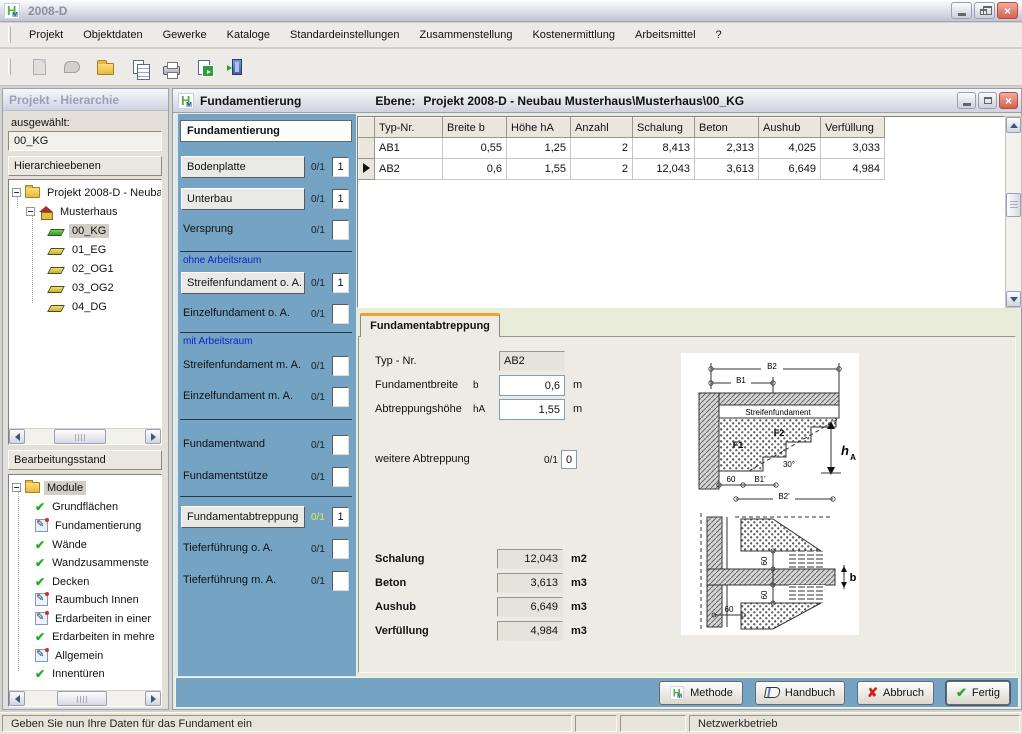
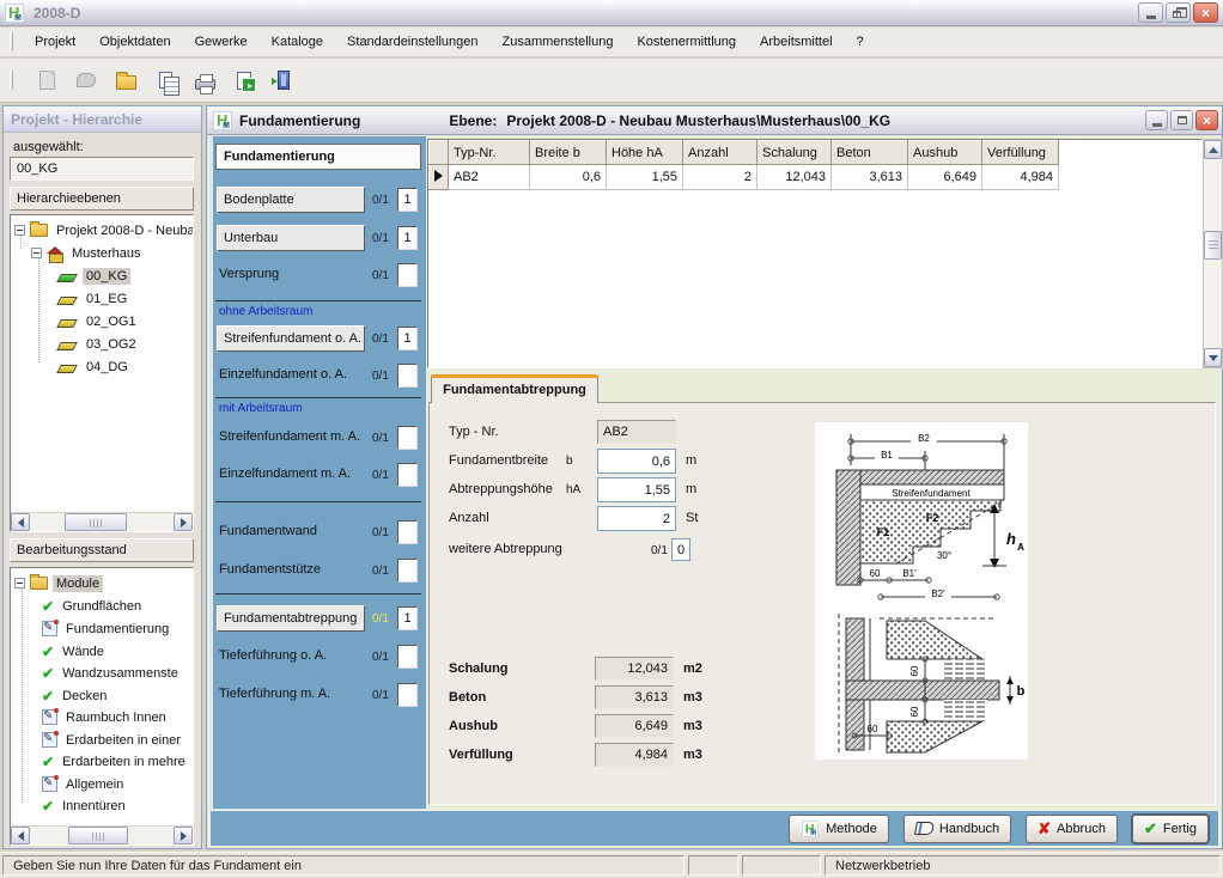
  H
  2008-D
  ×
  Projekt
  Objektdaten
  Gewerke
  Kataloge
  Standardeinstellungen
  Zusammenstellung
  Kostenermittlung
  Arbeitsmittel
  ?
  Projekt - Hierarchie
  ausgewählt:
  00_KG
  Hierarchieebenen
  Projekt 2008-D - Neuba
  Musterhaus
  00_KG
  01_EG
  02_OG1
  03_OG2
  04_DG
  Bearbeitungsstand
  Module
  Grundflächen
  Fundamentierung
  Wände
  Wandzusammenste
  Decken
  Raumbuch Innen
  Erdarbeiten in einer
  Erdarbeiten in mehre
  Allgemein
  Innentüren
  H
  Fundamentierung
  Ebene:
  Projekt 2008-D - Neubau Musterhaus\Musterhaus\00_KG
  ×
  Fundamentierung
  Bodenplatte
  0/1
  1
  Unterbau
  0/1
  1
  Versprung
  0/1
  ohne Arbeitsraum
  Streifenfundament o. A.
  0/1
  1
  Einzelfundament o. A.
  0/1
  mit Arbeitsraum
  Streifenfundament m. A.
  0/1
  Einzelfundament m. A.
  0/1
  Fundamentwand
  0/1
  Fundamentstütze
  0/1
  Fundamentabtreppung
  0/1
  1
  Tieferführung o. A.
  0/1
  Tieferführung m. A.
  0/1
  	Typ-Nr.	Breite b	Höhe hA	Anzahl	Schalung	Beton	Aushub	Verfüllung
- 	AB1	0,55	1,25	2	8,413	2,313	4,025	3,033
  	AB2	0,6	1,55	2	12,043	3,613	6,649	4,984
  Fundamentabtreppung
  Typ - Nr.
  AB2
  Fundamentbreite
  b
  0,6
  m
  Abtreppungshöhe
  hA
  1,55
  m
+ Anzahl
+ 2
+ St
  weitere Abtreppung
  0/1
  0
  Schalung
  12,043
  m2
  Beton
  3,613
  m3
  Aushub
  6,649
  m3
  Verfüllung
  4,984
  m3
  B2
  B1
  Streifenfundament
  F1
  F2
  30°
  h
  A
  60
  B1'
  B2'
  b
  60
  H
  Methode
  Handbuch
  Abbruch
  Fertig
  Geben Sie nun Ihre Daten für das Fundament ein
  Netzwerkbetrieb
